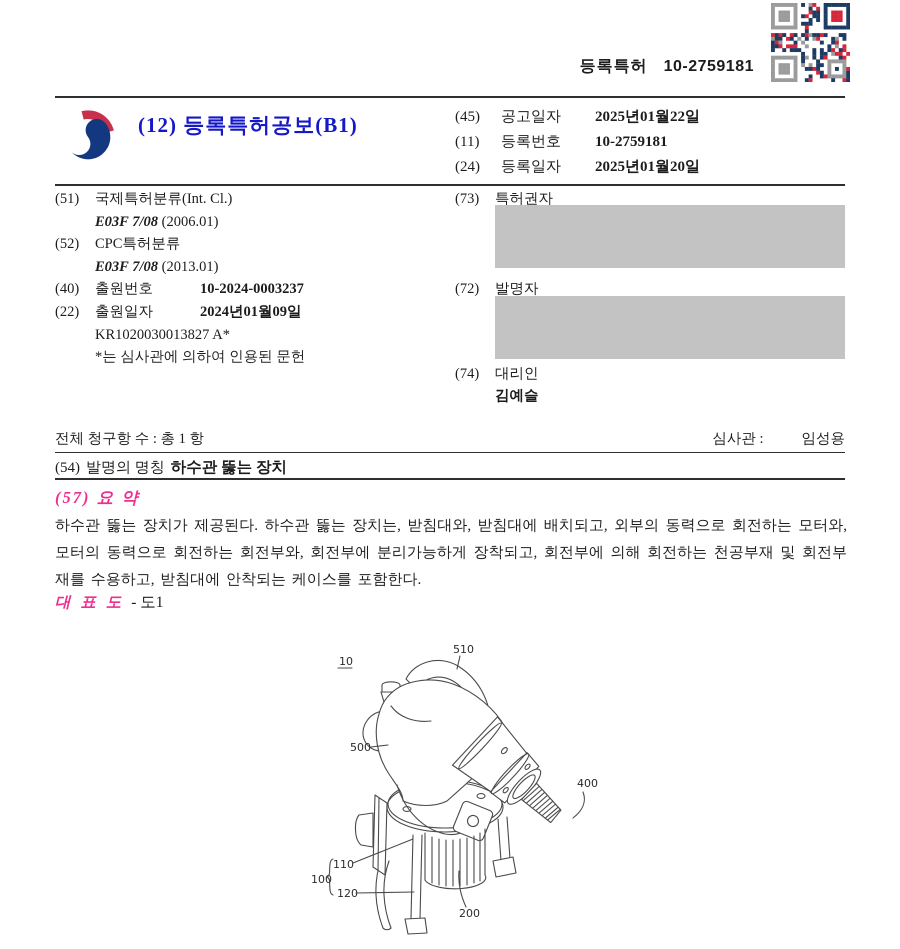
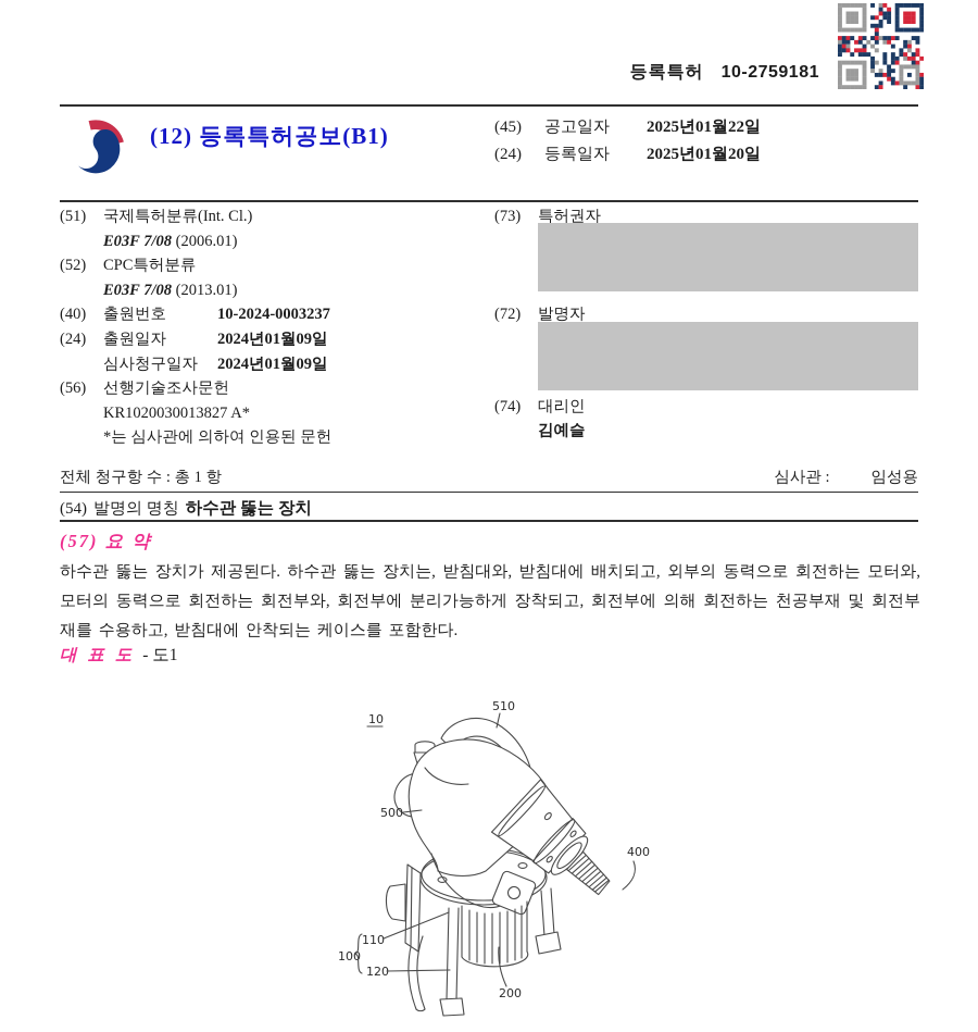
  등록특허 10-2759181
  (12) 등록특허공보(B1)
  (45) 공고일자 2025년01월22일
- (11) 등록번호 10-2759181
  (24) 등록일자 2025년01월20일
  (51) 국제특허분류(Int. Cl.)
  E03F 7/08 (2006.01)
  (52) CPC특허분류
  E03F 7/08 (2013.01)
  (40) 출원번호 10-2024-0003237
- (22) 출원일자 2024년01월09일
+ (24) 출원일자 2024년01월09일
+ 심사청구일자 2024년01월09일
+ (56) 선행기술조사문헌
  KR1020030013827 A*
  *는 심사관에 의하여 인용된 문헌
  (73) 특허권자
  (72) 발명자
  (74) 대리인
  김예슬
  전체 청구항 수 : 총 1 항
  심사관 : 임성용
  (54) 발명의 명칭 하수관 뚫는 장치
  (57) 요 약
  하수관 뚫는 장치가 제공된다. 하수관 뚫는 장치는, 받침대와, 받침대에 배치되고, 외부의 동력으로 회전하는 모터와, 모터의 동력으로 회전하는 회전부와, 회전부에 분리가능하게 장착되고, 회전부에 의해 회전하는 천공부재 및 회전부재를 수용하고, 받침대에 안착되는 케이스를 포함한다.
  대 표 도 - 도1
  10
  510
  500
  400
  110
  100
  120
  200
